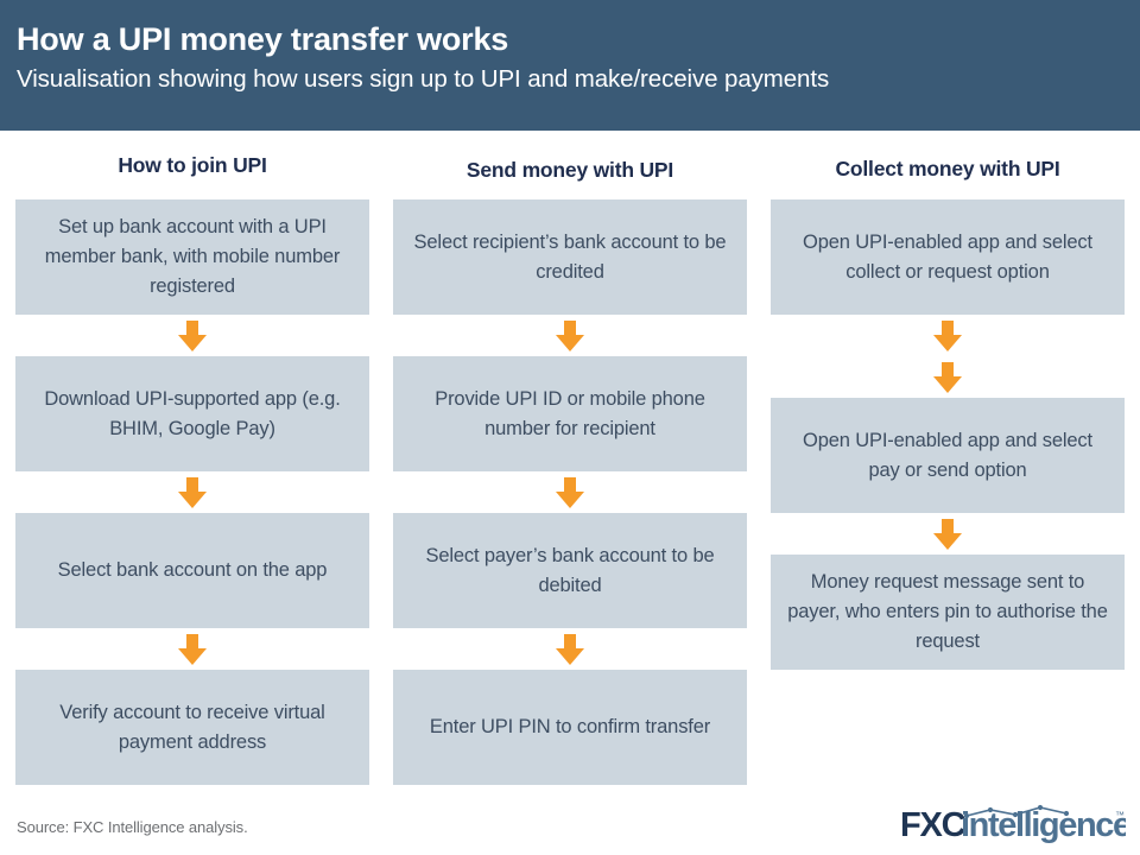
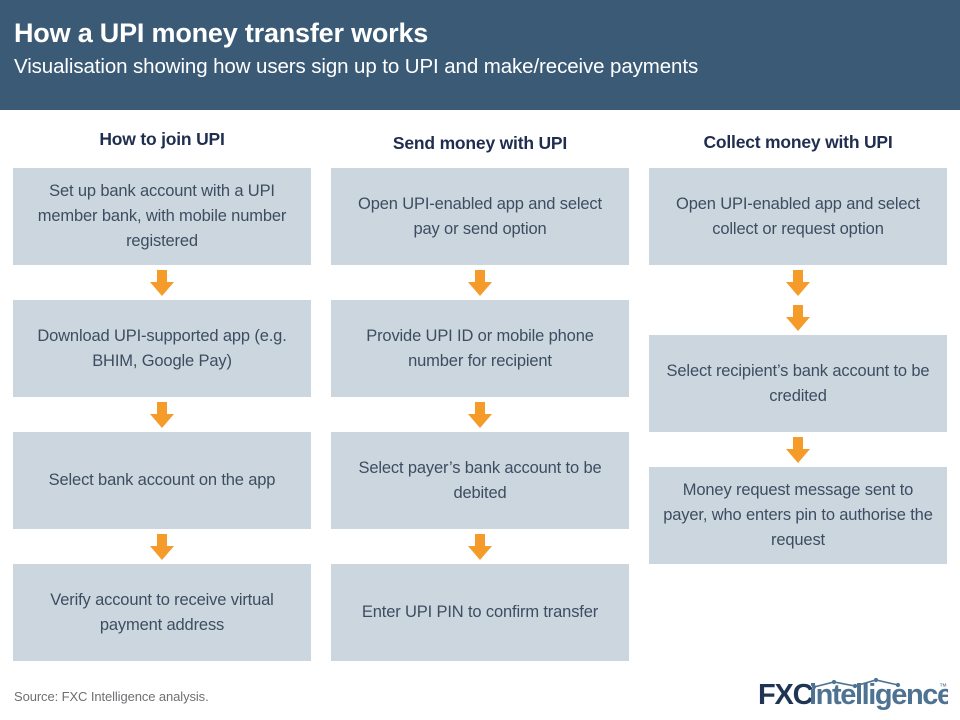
  How a UPI money transfer works
  Visualisation showing how users sign up to UPI and make/receive payments
  How to join UPI
  Set up bank account with a UPI member bank, with mobile number registered
  Download UPI-supported app (e.g. BHIM, Google Pay)
  Select bank account on the app
  Verify account to receive virtual payment address
  Send money with UPI
- Select recipient’s bank account to be credited
+ Open UPI-enabled app and select pay or send option
  Provide UPI ID or mobile phone number for recipient
  Select payer’s bank account to be debited
  Enter UPI PIN to confirm transfer
  Collect money with UPI
  Open UPI-enabled app and select collect or request option
- Open UPI-enabled app and select pay or send option
+ Select recipient’s bank account to be credited
  Money request message sent to payer, who enters pin to authorise the request
  Source: FXC Intelligence analysis.
  FXC
  intelligence
  ™
